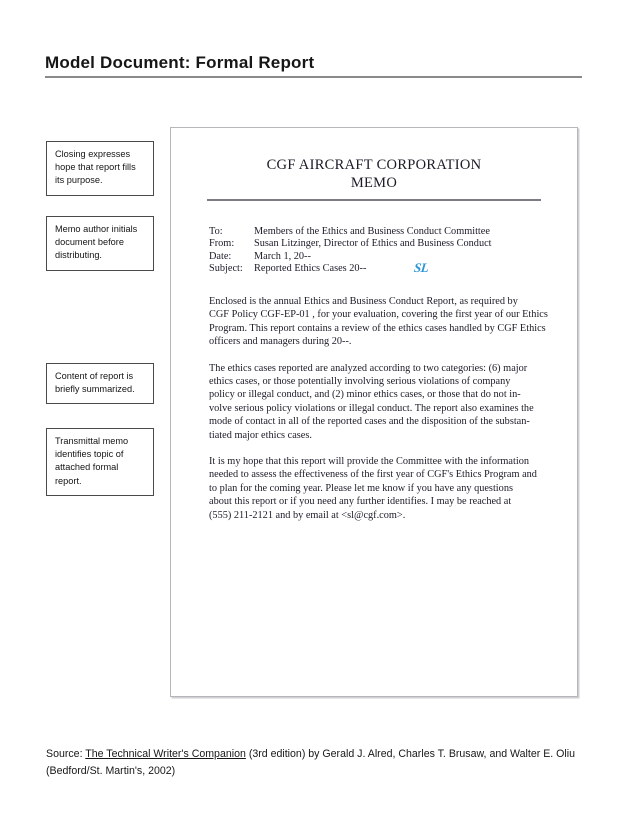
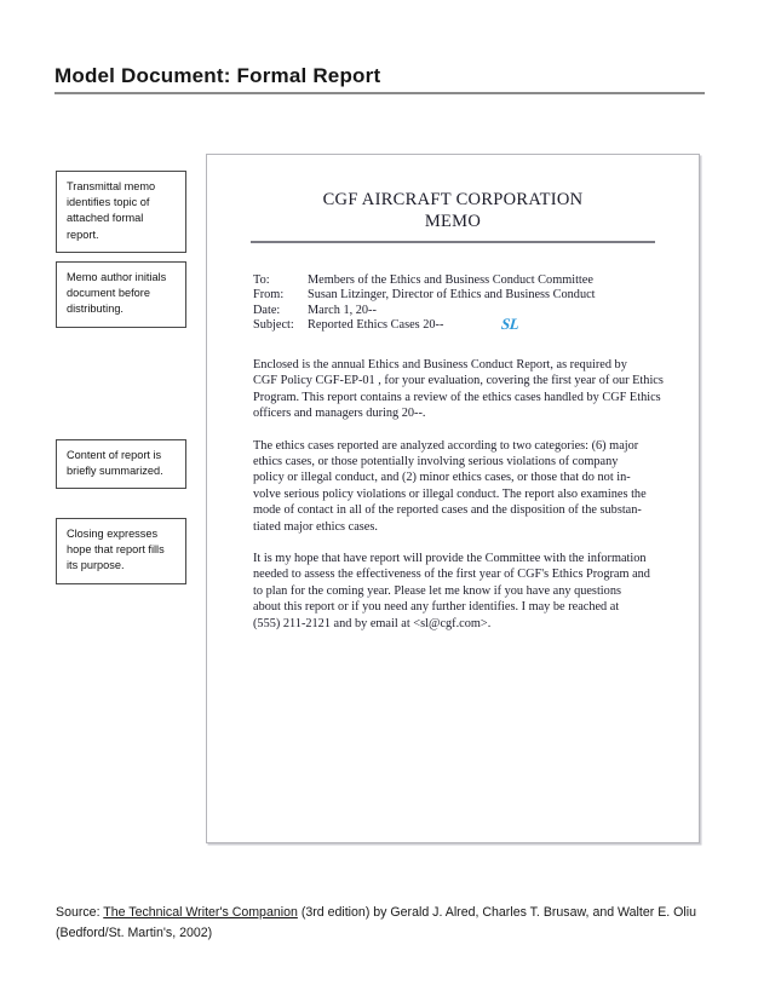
  Model Document: Formal Report
- Closing expresses hope that report fills its purpose.
+ Transmittal memo identifies topic of attached formal report.
  Memo author initials document before distributing.
  Content of report is briefly summarized.
- Transmittal memo identifies topic of attached formal report.
+ Closing expresses hope that report fills its purpose.
  CGF AIRCRAFT CORPORATION
  MEMO
  To:
  Members of the Ethics and Business Conduct Committee
  From:
  Susan Litzinger, Director of Ethics and Business Conduct
  Date:
  March 1, 20--
  Subject:
  Reported Ethics Cases 20--
  Enclosed is the annual Ethics and Business Conduct Report, as required by
  CGF Policy CGF-EP-01 , for your evaluation, covering the first year of our Ethics
  Program. This report contains a review of the ethics cases handled by CGF Ethics
  officers and managers during 20--.
  The ethics cases reported are analyzed according to two categories: (6) major
  ethics cases, or those potentially involving serious violations of company
  policy or illegal conduct, and (2) minor ethics cases, or those that do not in-
  volve serious policy violations or illegal conduct. The report also examines the
  mode of contact in all of the reported cases and the disposition of the substan-
  tiated major ethics cases.
- It is my hope that this report will provide the Committee with the information
+ It is my hope that have report will provide the Committee with the information
  needed to assess the effectiveness of the first year of CGF's Ethics Program and
  to plan for the coming year. Please let me know if you have any questions
  about this report or if you need any further identifies. I may be reached at
  (555) 211-2121 and by email at <sl@cgf.com>.
  Source: The Technical Writer's Companion (3rd edition) by Gerald J. Alred, Charles T. Brusaw, and Walter E. Oliu (Bedford/St. Martin's, 2002)
